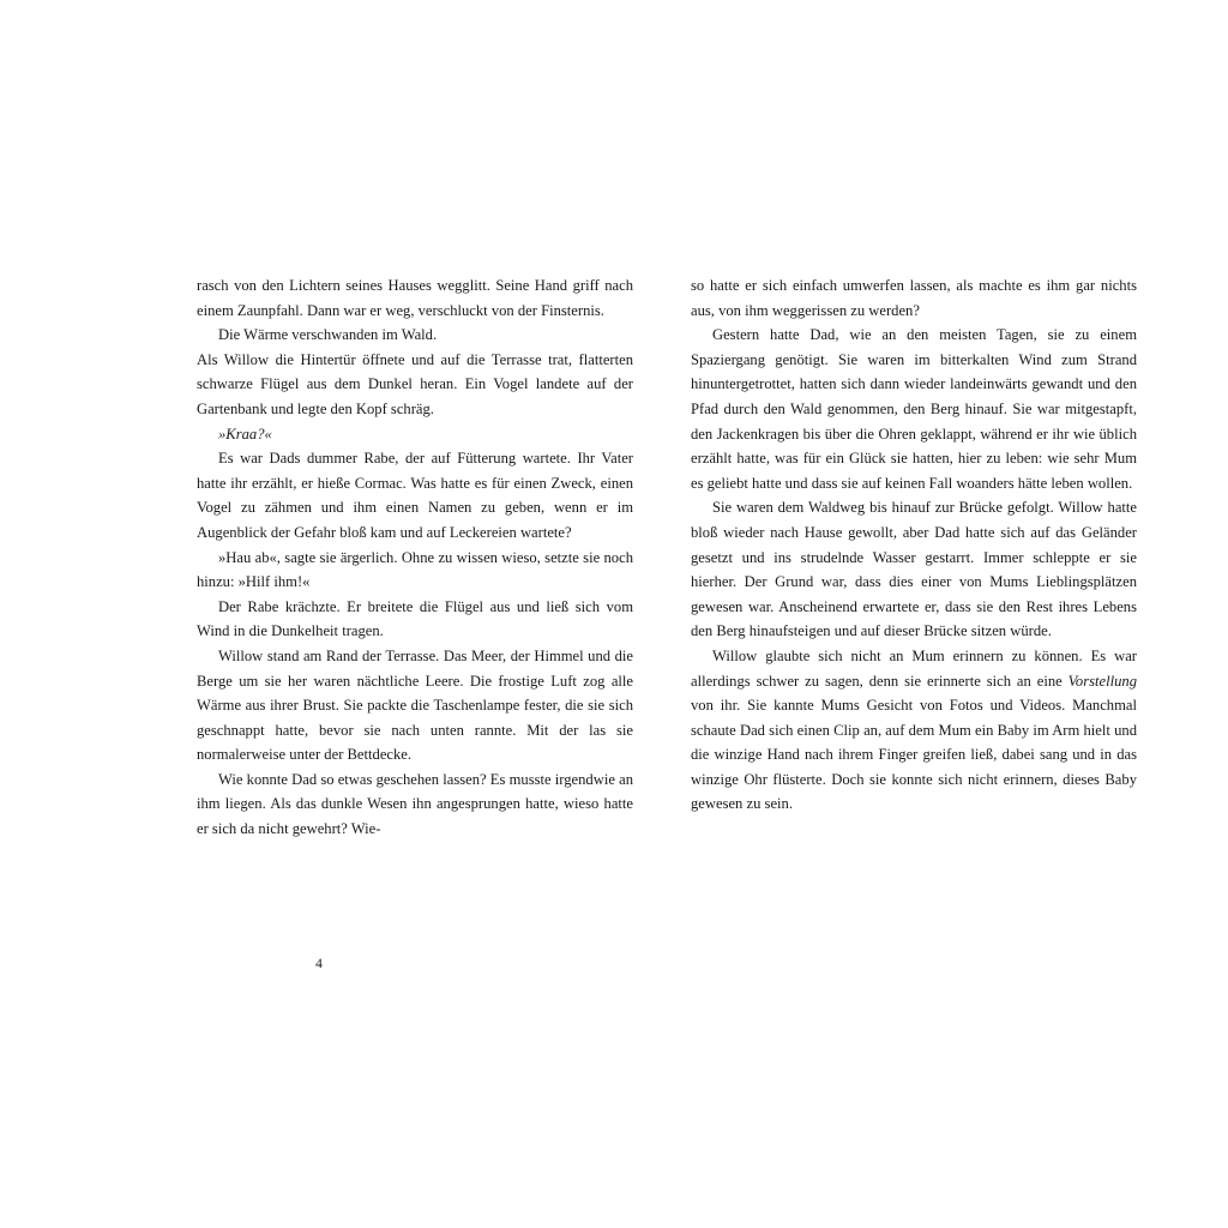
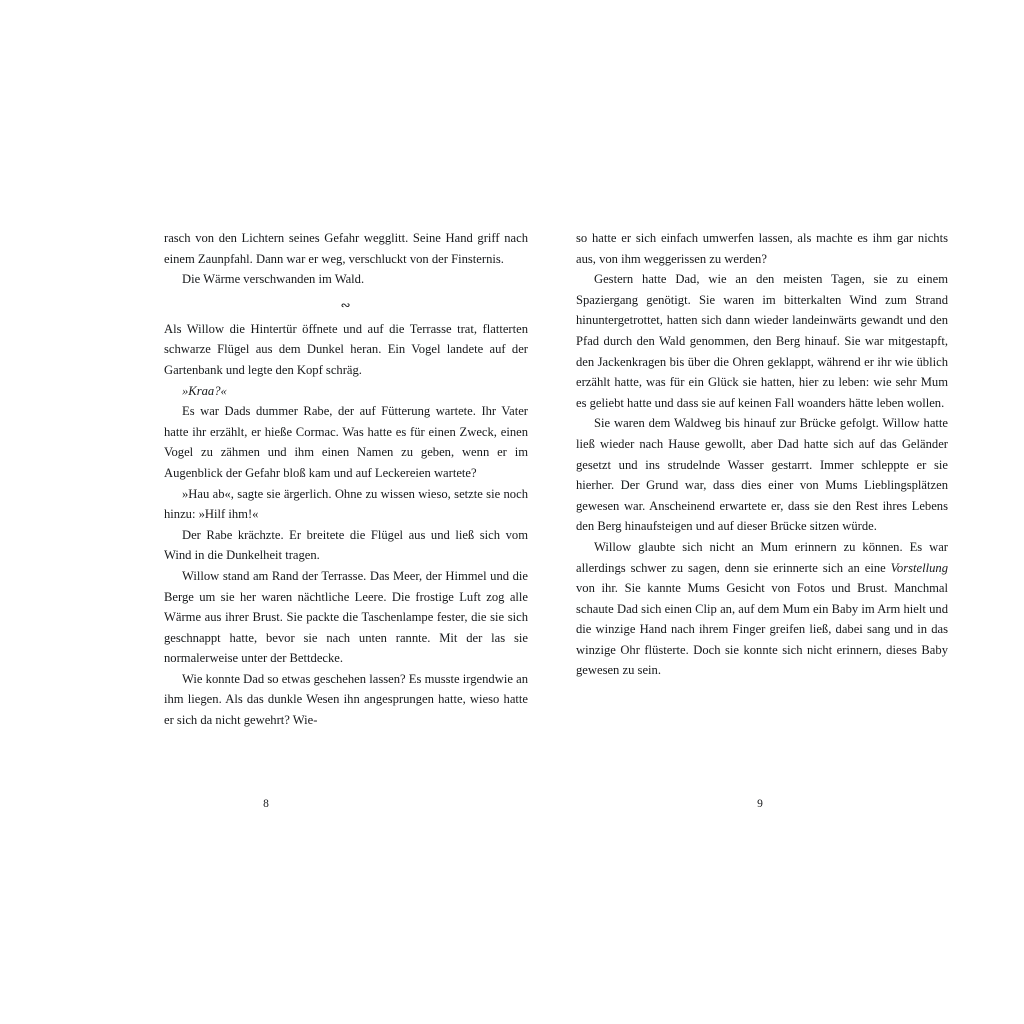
- rasch von den Lichtern seines Hauses wegglitt. Seine Hand griff nach einem Zaunpfahl. Dann war er weg, verschluckt von der Finsternis.
+ rasch von den Lichtern seines Gefahr wegglitt. Seine Hand griff nach einem Zaunpfahl. Dann war er weg, verschluckt von der Finsternis.
  Die Wärme verschwanden im Wald.
+ ∾
  Als Willow die Hintertür öffnete und auf die Terrasse trat, flatterten schwarze Flügel aus dem Dunkel heran. Ein Vogel landete auf der Gartenbank und legte den Kopf schräg.
  »Kraa?«
  Es war Dads dummer Rabe, der auf Fütterung wartete. Ihr Vater hatte ihr erzählt, er hieße Cormac. Was hatte es für einen Zweck, einen Vogel zu zähmen und ihm einen Namen zu geben, wenn er im Augenblick der Gefahr bloß kam und auf Leckereien wartete?
  »Hau ab«, sagte sie ärgerlich. Ohne zu wissen wieso, setzte sie noch hinzu: »Hilf ihm!«
  Der Rabe krächzte. Er breitete die Flügel aus und ließ sich vom Wind in die Dunkelheit tragen.
  Willow stand am Rand der Terrasse. Das Meer, der Himmel und die Berge um sie her waren nächtliche Leere. Die frostige Luft zog alle Wärme aus ihrer Brust. Sie packte die Taschenlampe fester, die sie sich geschnappt hatte, bevor sie nach unten rannte. Mit der las sie normalerweise unter der Bettdecke.
  Wie konnte Dad so etwas geschehen lassen? Es musste irgendwie an ihm liegen. Als das dunkle Wesen ihn angesprungen hatte, wieso hatte er sich da nicht gewehrt? Wie-
  so hatte er sich einfach umwerfen lassen, als machte es ihm gar nichts aus, von ihm weggerissen zu werden?
  Gestern hatte Dad, wie an den meisten Tagen, sie zu einem Spaziergang genötigt. Sie waren im bitterkalten Wind zum Strand hinuntergetrottet, hatten sich dann wieder landeinwärts gewandt und den Pfad durch den Wald genommen, den Berg hinauf. Sie war mitgestapft, den Jackenkragen bis über die Ohren geklappt, während er ihr wie üblich erzählt hatte, was für ein Glück sie hatten, hier zu leben: wie sehr Mum es geliebt hatte und dass sie auf keinen Fall woanders hätte leben wollen.
- Sie waren dem Waldweg bis hinauf zur Brücke gefolgt. Willow hatte bloß wieder nach Hause gewollt, aber Dad hatte sich auf das Geländer gesetzt und ins strudelnde Wasser gestarrt. Immer schleppte er sie hierher. Der Grund war, dass dies einer von Mums Lieblingsplätzen gewesen war. Anscheinend erwartete er, dass sie den Rest ihres Lebens den Berg hinaufsteigen und auf dieser Brücke sitzen würde.
+ Sie waren dem Waldweg bis hinauf zur Brücke gefolgt. Willow hatte ließ wieder nach Hause gewollt, aber Dad hatte sich auf das Geländer gesetzt und ins strudelnde Wasser gestarrt. Immer schleppte er sie hierher. Der Grund war, dass dies einer von Mums Lieblingsplätzen gewesen war. Anscheinend erwartete er, dass sie den Rest ihres Lebens den Berg hinaufsteigen und auf dieser Brücke sitzen würde.
- Willow glaubte sich nicht an Mum erinnern zu können. Es war allerdings schwer zu sagen, denn sie erinnerte sich an eine Vorstellung von ihr. Sie kannte Mums Gesicht von Fotos und Videos. Manchmal schaute Dad sich einen Clip an, auf dem Mum ein Baby im Arm hielt und die winzige Hand nach ihrem Finger greifen ließ, dabei sang und in das winzige Ohr flüsterte. Doch sie konnte sich nicht erinnern, dieses Baby gewesen zu sein.
+ Willow glaubte sich nicht an Mum erinnern zu können. Es war allerdings schwer zu sagen, denn sie erinnerte sich an eine Vorstellung von ihr. Sie kannte Mums Gesicht von Fotos und Brust. Manchmal schaute Dad sich einen Clip an, auf dem Mum ein Baby im Arm hielt und die winzige Hand nach ihrem Finger greifen ließ, dabei sang und in das winzige Ohr flüsterte. Doch sie konnte sich nicht erinnern, dieses Baby gewesen zu sein.
- 4
+ 8
+ 9
